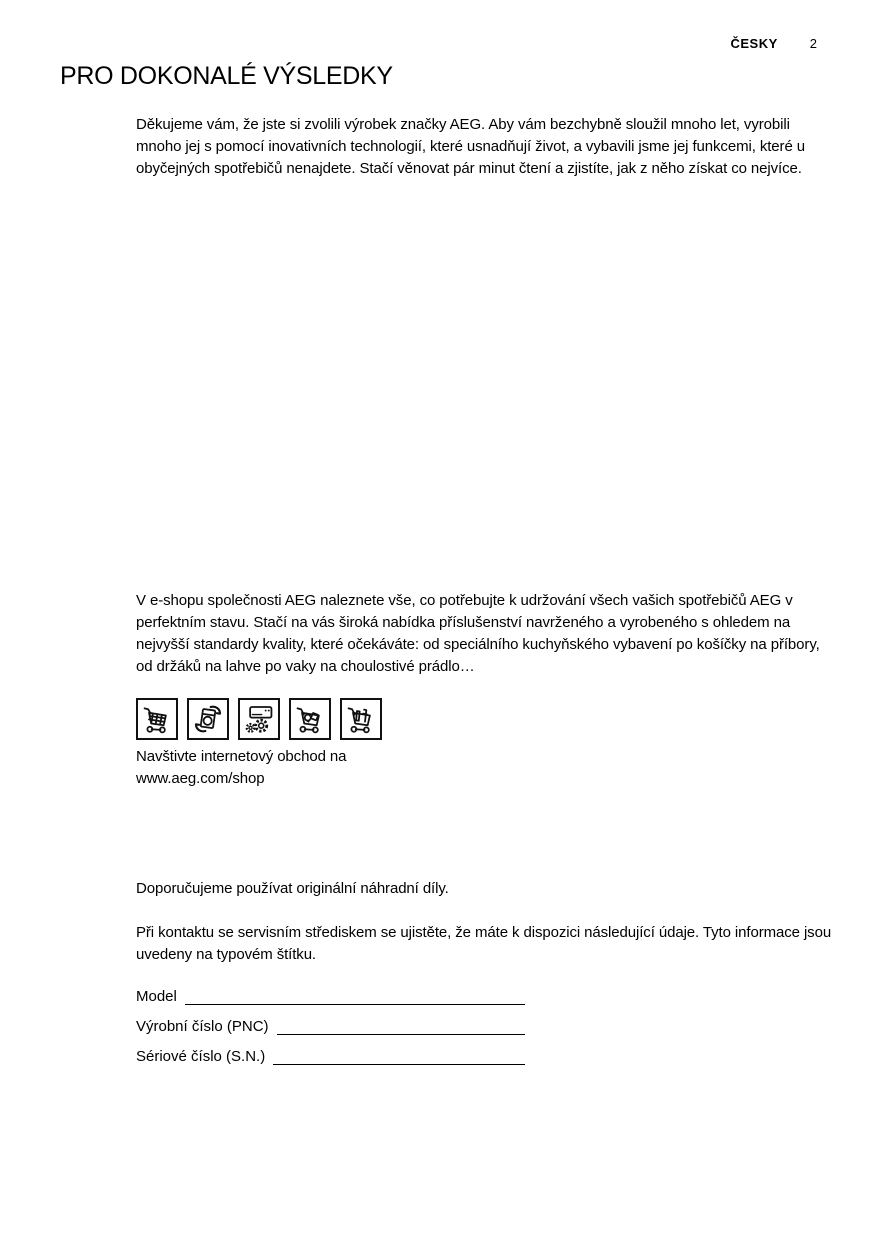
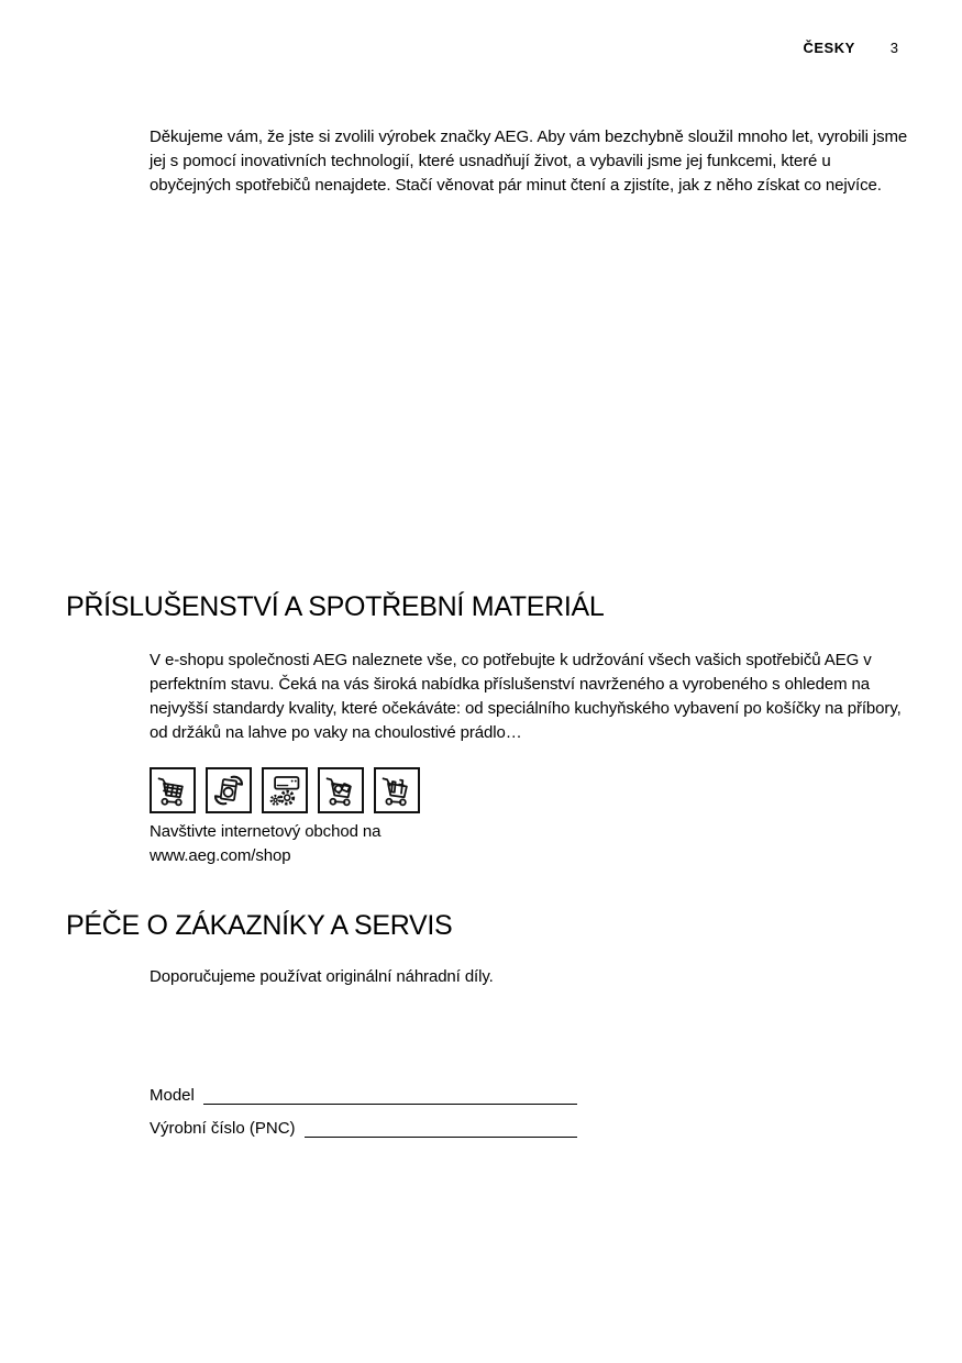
  ČESKY
- 2
+ 3
- PRO DOKONALÉ VÝSLEDKY
- Děkujeme vám, že jste si zvolili výrobek značky AEG. Aby vám bezchybně sloužil mnoho let, vyrobili mnoho jej s pomocí inovativních technologií, které usnadňují život, a vybavili jsme jej funkcemi, které u obyčejných spotřebičů nenajdete. Stačí věnovat pár minut čtení a zjistíte, jak z něho získat co nejvíce.
+ Děkujeme vám, že jste si zvolili výrobek značky AEG. Aby vám bezchybně sloužil mnoho let, vyrobili jsme jej s pomocí inovativních technologií, které usnadňují život, a vybavili jsme jej funkcemi, které u obyčejných spotřebičů nenajdete. Stačí věnovat pár minut čtení a zjistíte, jak z něho získat co nejvíce.
+ PŘÍSLUŠENSTVÍ A SPOTŘEBNÍ MATERIÁL
- V e-shopu společnosti AEG naleznete vše, co potřebujte k udržování všech vašich spotřebičů AEG v perfektním stavu. Stačí na vás široká nabídka příslušenství navrženého a vyrobeného s ohledem na nejvyšší standardy kvality, které očekáváte: od speciálního kuchyňského vybavení po košíčky na příbory, od držáků na lahve po vaky na choulostivé prádlo…
+ V e-shopu společnosti AEG naleznete vše, co potřebujte k udržování všech vašich spotřebičů AEG v perfektním stavu. Čeká na vás široká nabídka příslušenství navrženého a vyrobeného s ohledem na nejvyšší standardy kvality, které očekáváte: od speciálního kuchyňského vybavení po košíčky na příbory, od držáků na lahve po vaky na choulostivé prádlo…
  Navštivte internetový obchod na
  www.aeg.com/shop
+ PÉČE O ZÁKAZNÍKY A SERVIS
  Doporučujeme používat originální náhradní díly.
- Při kontaktu se servisním střediskem se ujistěte, že máte k dispozici následující údaje. Tyto informace jsou uvedeny na typovém štítku.
  Model
  Výrobní číslo (PNC)
- Sériové číslo (S.N.)
